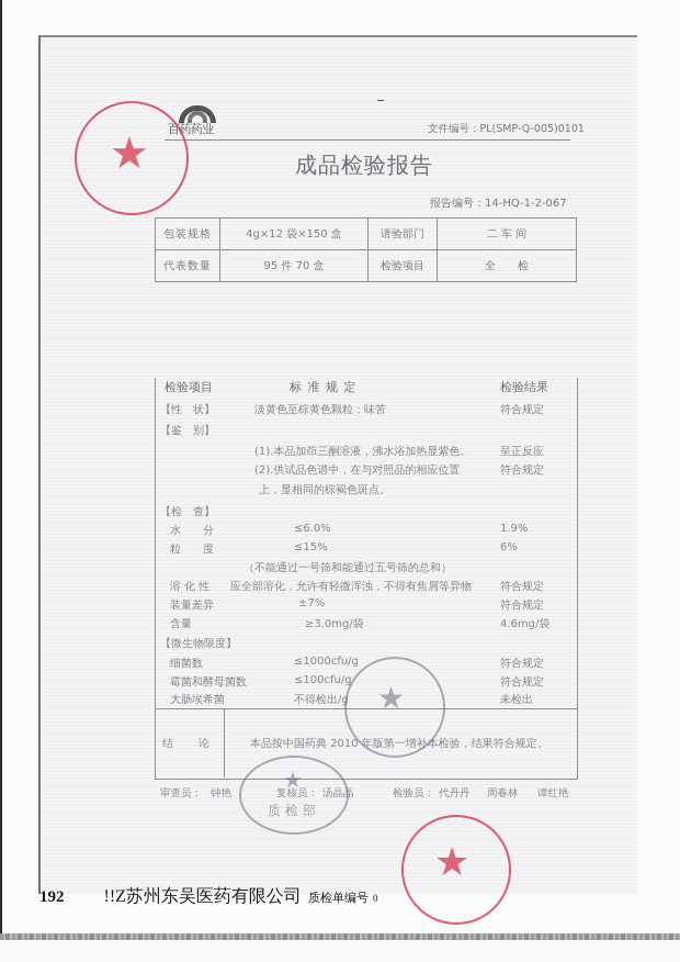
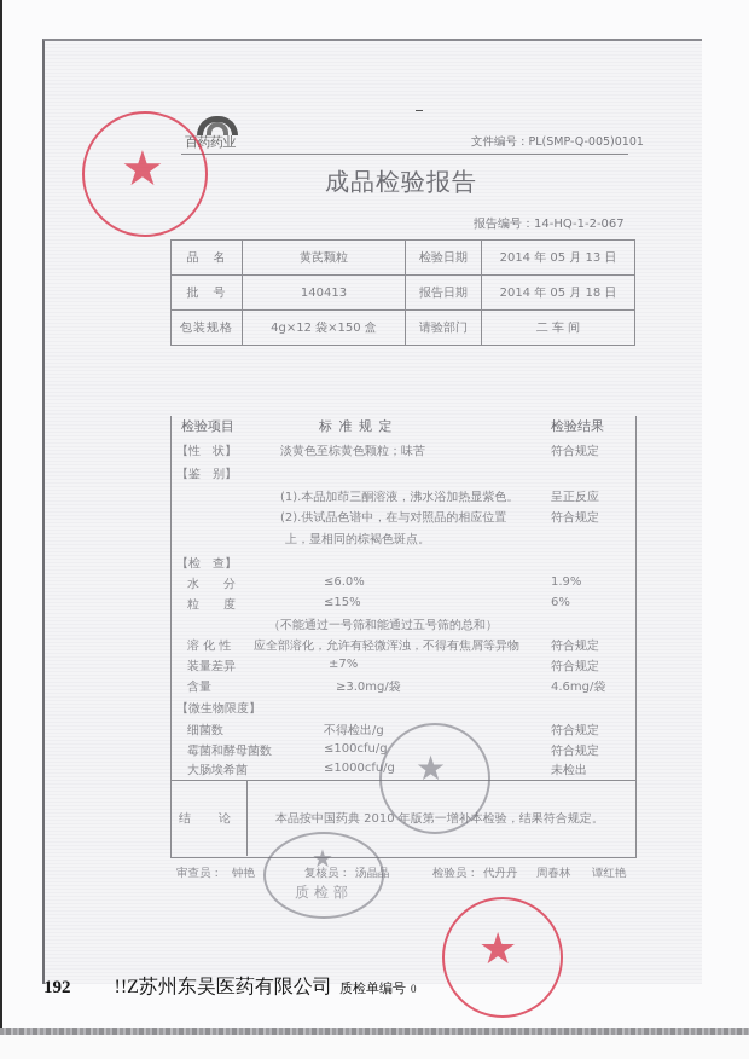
  百药药业
  文件编号：PL(SMP-Q-005)0101
  成品检验报告
  报告编号：14-HQ-1-2-067
+ 品 名	黄芪颗粒	检验日期	2014 年 05 月 13 日
+ 批 号	140413	报告日期	2014 年 05 月 18 日
  包装规格	4g×12 袋×150 盒	请验部门	二 车 间
- 代表数量	95 件 70 盒	检验项目	全 检
  检验项目
  标 准 规 定
  检验结果
  【性 状】
  淡黄色至棕黄色颗粒；味苦
  符合规定
  【鉴 别】
  (1).本品加茚三酮溶液，沸水浴加热显紫色。
  呈正反应
  (2).供试品色谱中，在与对照品的相应位置
  符合规定
  上，显相同的棕褐色斑点。
  【检 查】
  水 分
  ≤6.0%
  1.9%
  粒 度
  ≤15%
  6%
  （不能通过一号筛和能通过五号筛的总和）
  溶 化 性
  应全部溶化，允许有轻微浑浊，不得有焦屑等异物
  符合规定
  装量差异
  ±7%
  符合规定
  含量
  ≥3.0mg/袋
  4.6mg/袋
  【微生物限度】
  细菌数
- ≤1000cfu/g
+ 不得检出/g
  符合规定
  霉菌和酵母菌数
  ≤100cfu/g
  符合规定
  大肠埃希菌
- 不得检出/g
+ ≤1000cfu/g
  未检出
  结 论
  本品按中国药典 2010 年版第一增补本检验，结果符合规定。
  审查员：
  钟艳
  复核员：
  汤晶晶
  检验员：
  代丹丹
  周春林
  谭红艳
  ★
  ★
  ★
  质检部
  ★
  192 !!Z苏州东吴医药有限公司 质检单编号 0
